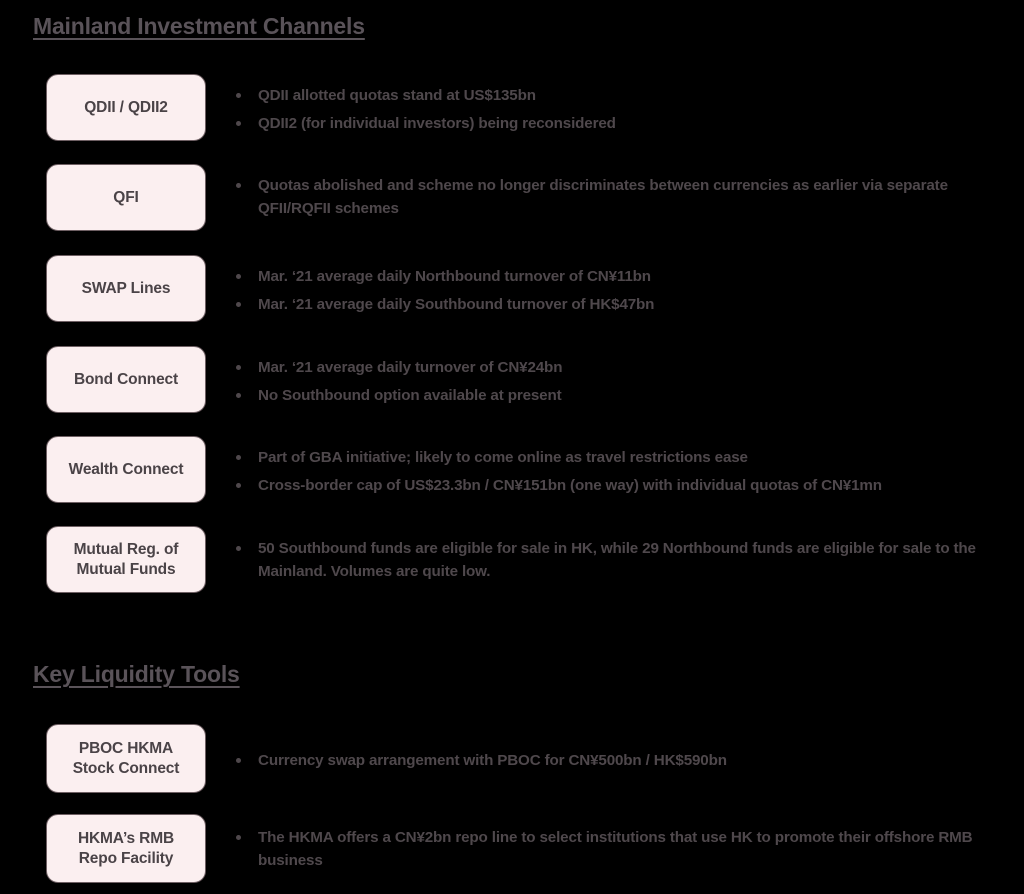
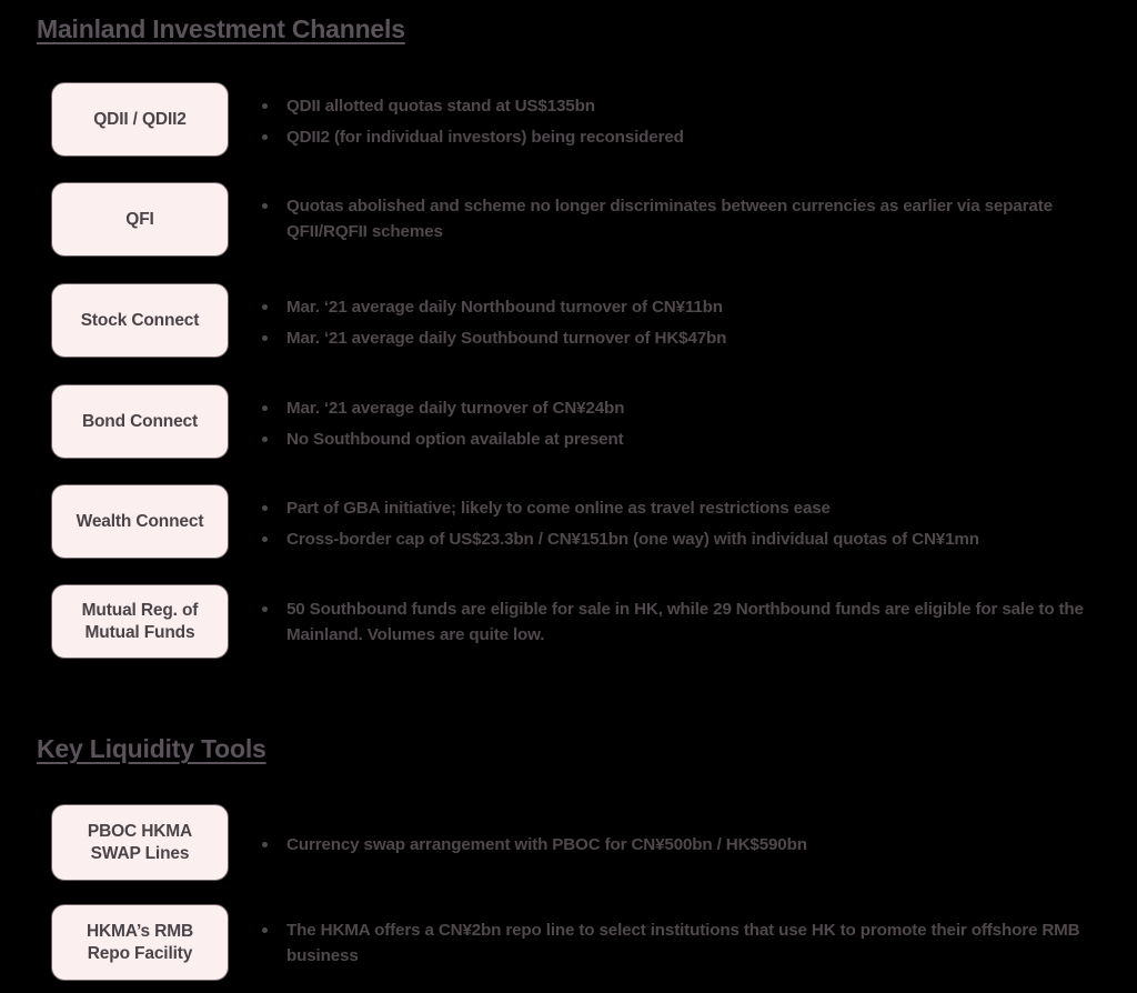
  Mainland Investment Channels
  QDII / QDII2
  QDII allotted quotas stand at US$135bn
  QDII2 (for individual investors) being reconsidered
  QFI
  Quotas abolished and scheme no longer discriminates between currencies as earlier via separate QFII/RQFII schemes
- SWAP Lines
+ Stock Connect
  Mar. ‘21 average daily Northbound turnover of CN¥11bn
  Mar. ‘21 average daily Southbound turnover of HK$47bn
  Bond Connect
  Mar. ‘21 average daily turnover of CN¥24bn
  No Southbound option available at present
  Wealth Connect
  Part of GBA initiative; likely to come online as travel restrictions ease
  Cross-border cap of US$23.3bn / CN¥151bn (one way) with individual quotas of CN¥1mn
  Mutual Reg. of
  Mutual Funds
  50 Southbound funds are eligible for sale in HK, while 29 Northbound funds are eligible for sale to the Mainland. Volumes are quite low.
  Key Liquidity Tools
  PBOC HKMA
- Stock Connect
+ SWAP Lines
  Currency swap arrangement with PBOC for CN¥500bn / HK$590bn
  HKMA’s RMB
  Repo Facility
  The HKMA offers a CN¥2bn repo line to select institutions that use HK to promote their offshore RMB business
